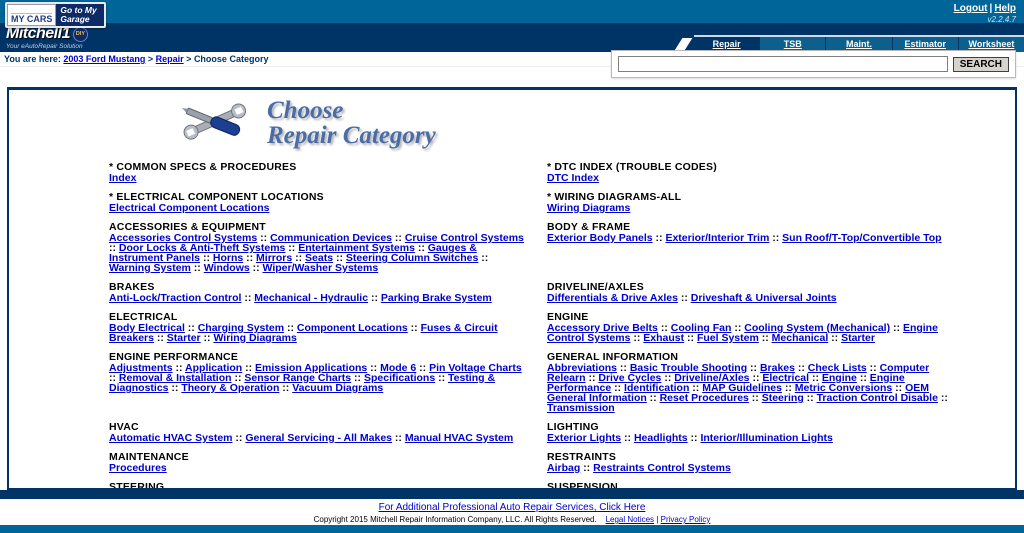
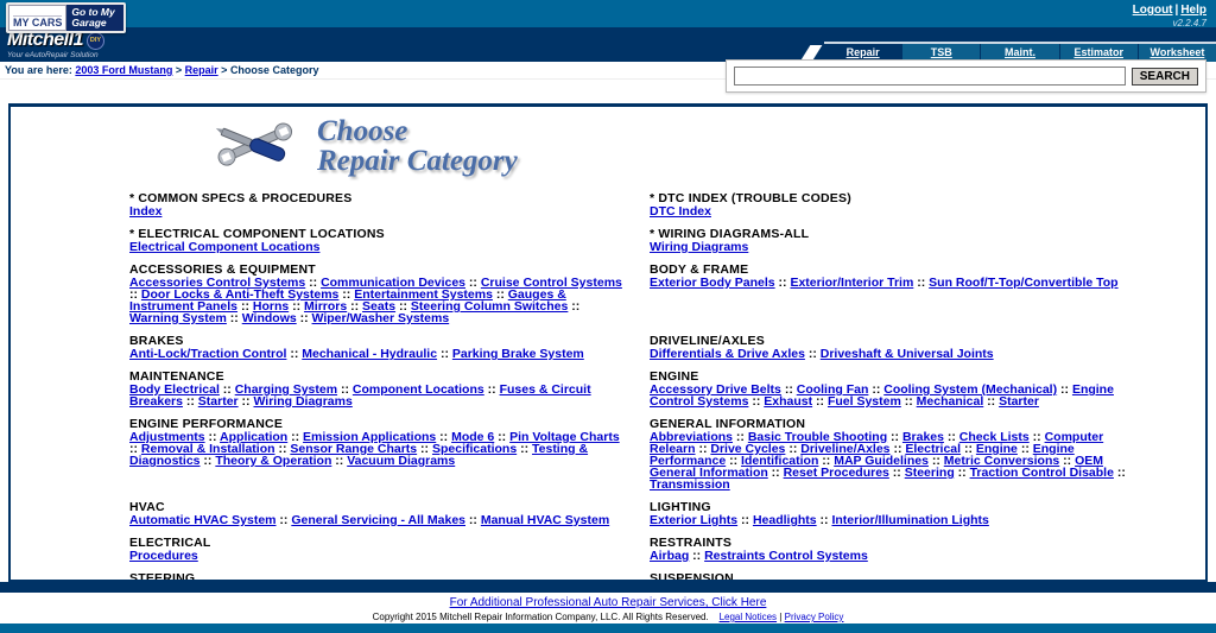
  Logout | Help
  v2.2.4.7
  MY CARS
  Go to My Garage
  Mitchell1
  Repair
  TSB
  Maint.
  Estimator
  Worksheet
  You are here: 2003 Ford Mustang > Repair > Choose Category
  SEARCH
  Choose
  Repair Category
  * COMMON SPECS & PROCEDURES
  Index
  * ELECTRICAL COMPONENT LOCATIONS
  Electrical Component Locations
  ACCESSORIES & EQUIPMENT
  Accessories Control Systems :: Communication Devices :: Cruise Control Systems :: Door Locks & Anti-Theft Systems :: Entertainment Systems :: Gauges & Instrument Panels :: Horns :: Mirrors :: Seats :: Steering Column Switches :: Warning System :: Windows :: Wiper/Washer Systems
  BRAKES
  Anti-Lock/Traction Control :: Mechanical - Hydraulic :: Parking Brake System
- ELECTRICAL
+ MAINTENANCE
  Body Electrical :: Charging System :: Component Locations :: Fuses & Circuit Breakers :: Starter :: Wiring Diagrams
  ENGINE PERFORMANCE
  Adjustments :: Application :: Emission Applications :: Mode 6 :: Pin Voltage Charts :: Removal & Installation :: Sensor Range Charts :: Specifications :: Testing & Diagnostics :: Theory & Operation :: Vacuum Diagrams
  HVAC
  Automatic HVAC System :: General Servicing - All Makes :: Manual HVAC System
- MAINTENANCE
+ ELECTRICAL
  Procedures
  STEERING
  * DTC INDEX (TROUBLE CODES)
  DTC Index
  * WIRING DIAGRAMS-ALL
  Wiring Diagrams
  BODY & FRAME
  Exterior Body Panels :: Exterior/Interior Trim :: Sun Roof/T-Top/Convertible Top
  DRIVELINE/AXLES
  Differentials & Drive Axles :: Driveshaft & Universal Joints
  ENGINE
  Accessory Drive Belts :: Cooling Fan :: Cooling System (Mechanical) :: Engine Control Systems :: Exhaust :: Fuel System :: Mechanical :: Starter
  GENERAL INFORMATION
  Abbreviations :: Basic Trouble Shooting :: Brakes :: Check Lists :: Computer Relearn :: Drive Cycles :: Driveline/Axles :: Electrical :: Engine :: Engine Performance :: Identification :: MAP Guidelines :: Metric Conversions :: OEM General Information :: Reset Procedures :: Steering :: Traction Control Disable :: Transmission
  LIGHTING
  Exterior Lights :: Headlights :: Interior/Illumination Lights
  RESTRAINTS
  Airbag :: Restraints Control Systems
  SUSPENSION
  For Additional Professional Auto Repair Services, Click Here
  Copyright 2015 Mitchell Repair Information Company, LLC. All Rights Reserved. Legal Notices | Privacy Policy
